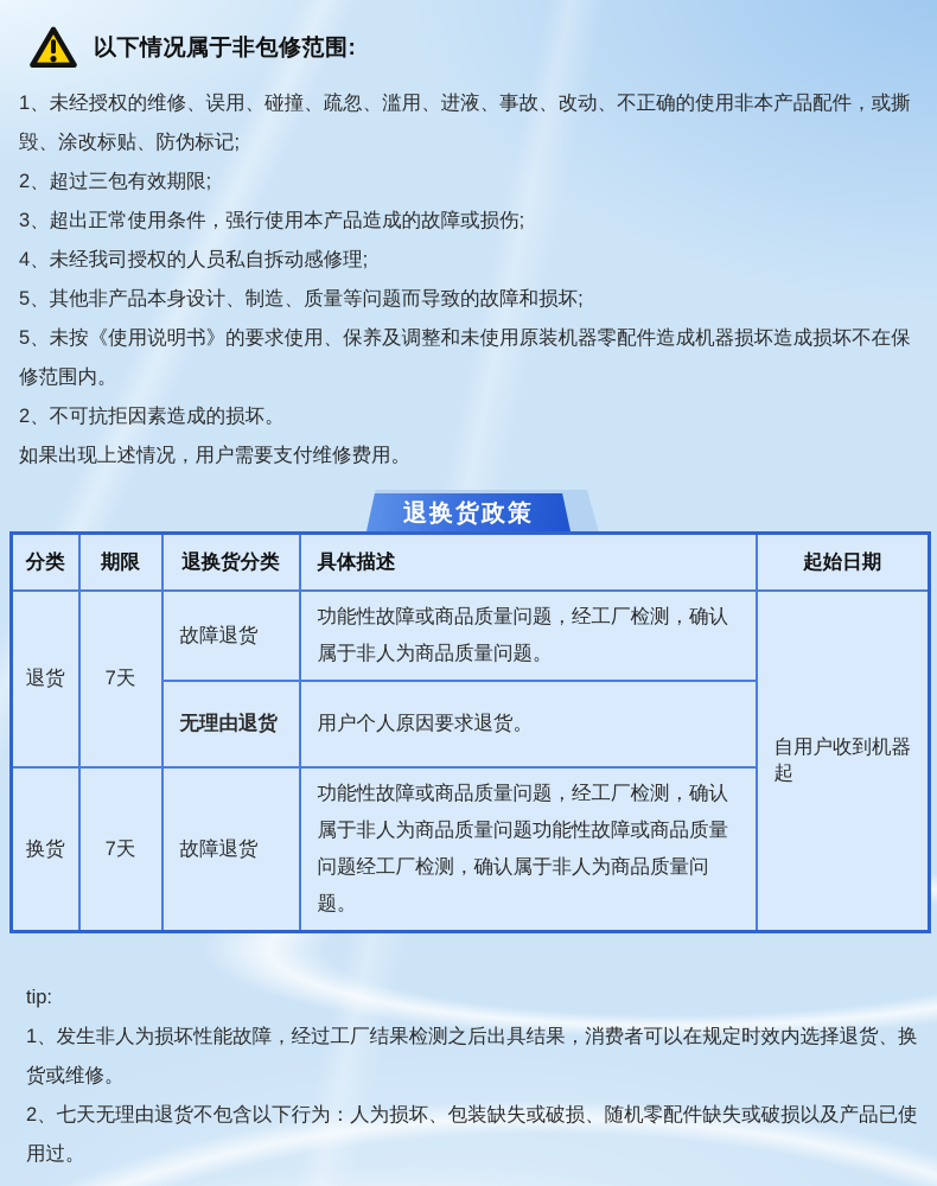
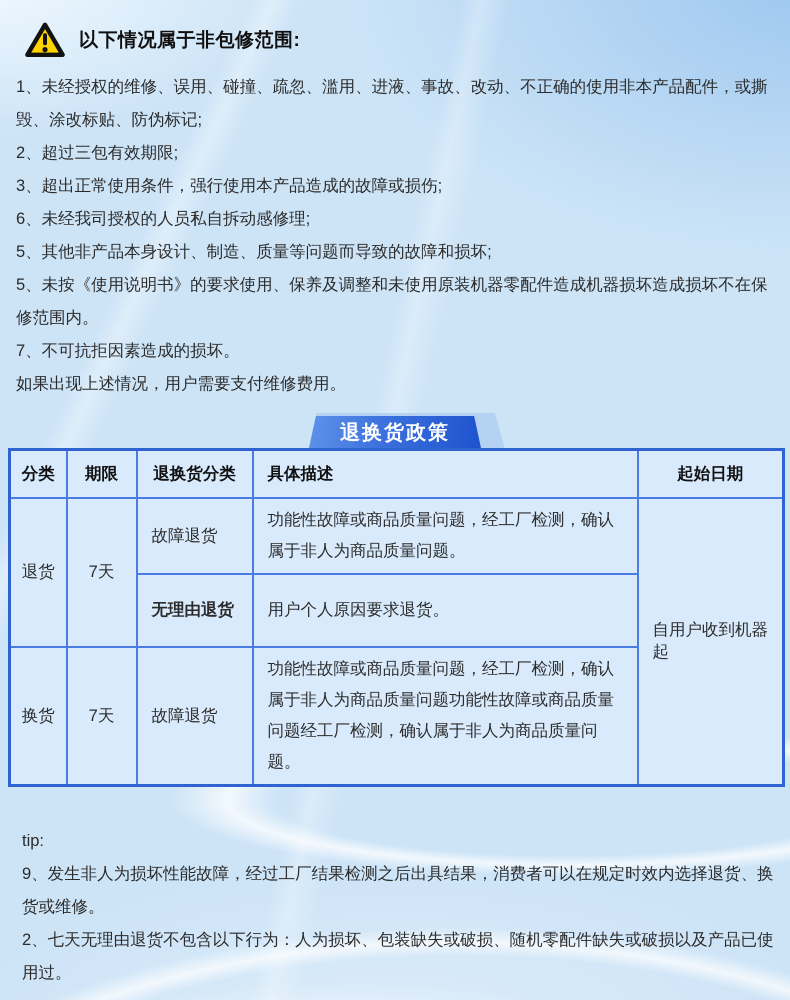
  以下情况属于非包修范围:
  1、未经授权的维修、误用、碰撞、疏忽、滥用、进液、事故、改动、不正确的使用非本产品配件，或撕毁、涂改标贴、防伪标记;
  2、超过三包有效期限;
  3、超出正常使用条件，强行使用本产品造成的故障或损伤;
- 4、未经我司授权的人员私自拆动感修理;
+ 6、未经我司授权的人员私自拆动感修理;
  5、其他非产品本身设计、制造、质量等问题而导致的故障和损坏;
  5、未按《使用说明书》的要求使用、保养及调整和未使用原装机器零配件造成机器损坏造成损坏不在保修范围内。
- 2、不可抗拒因素造成的损坏。
+ 7、不可抗拒因素造成的损坏。
  如果出现上述情况，用户需要支付维修费用。
  退换货政策
  分类	期限	退换货分类	具体描述	起始日期
  退货	7天	故障退货	功能性故障或商品质量问题，经工厂检测，确认属于非人为商品质量问题。	自用户收到机器起
  无理由退货	用户个人原因要求退货。
  换货	7天	故障退货	功能性故障或商品质量问题，经工厂检测，确认属于非人为商品质量问题功能性故障或商品质量问题经工厂检测，确认属于非人为商品质量问题。
  tip:
- 1、发生非人为损坏性能故障，经过工厂结果检测之后出具结果，消费者可以在规定时效内选择退货、换货或维修。
+ 9、发生非人为损坏性能故障，经过工厂结果检测之后出具结果，消费者可以在规定时效内选择退货、换货或维修。
  2、七天无理由退货不包含以下行为：人为损坏、包装缺失或破损、随机零配件缺失或破损以及产品已使用过。
